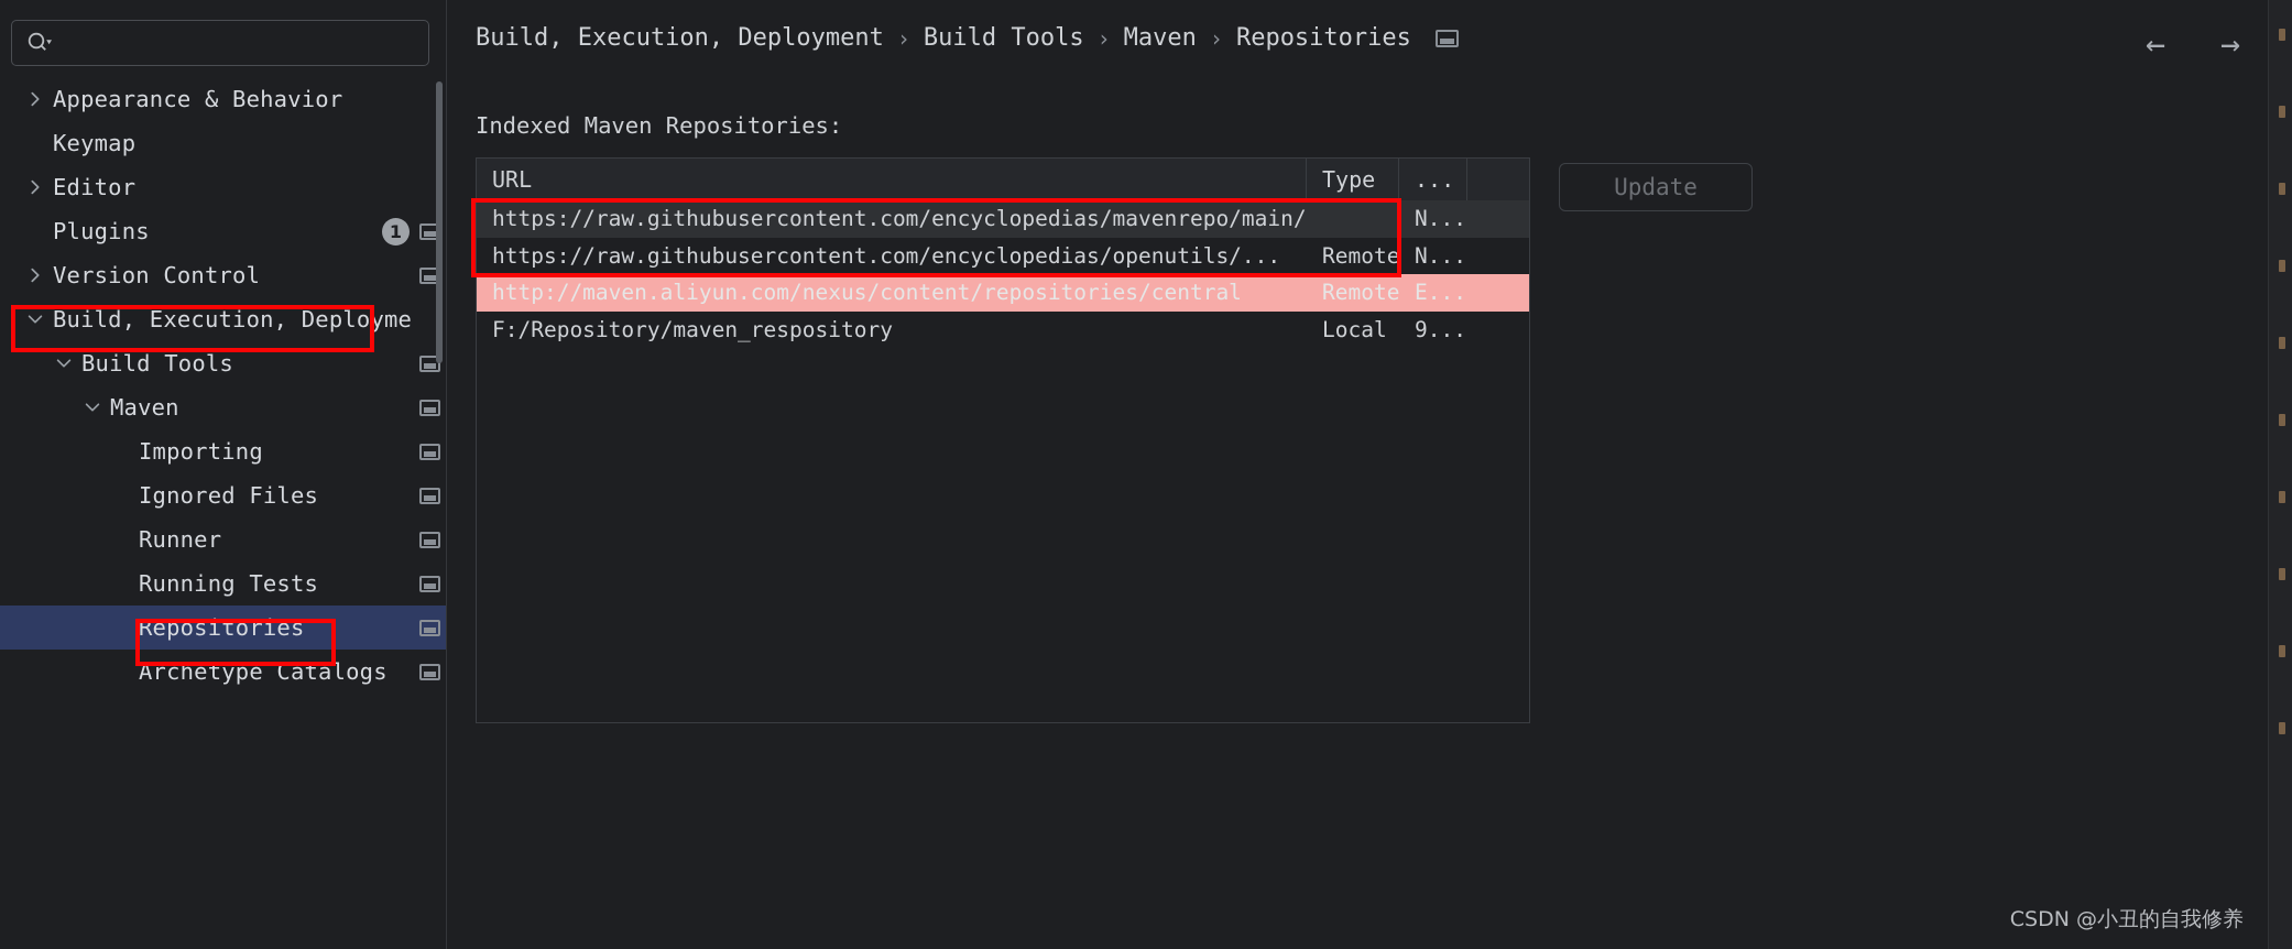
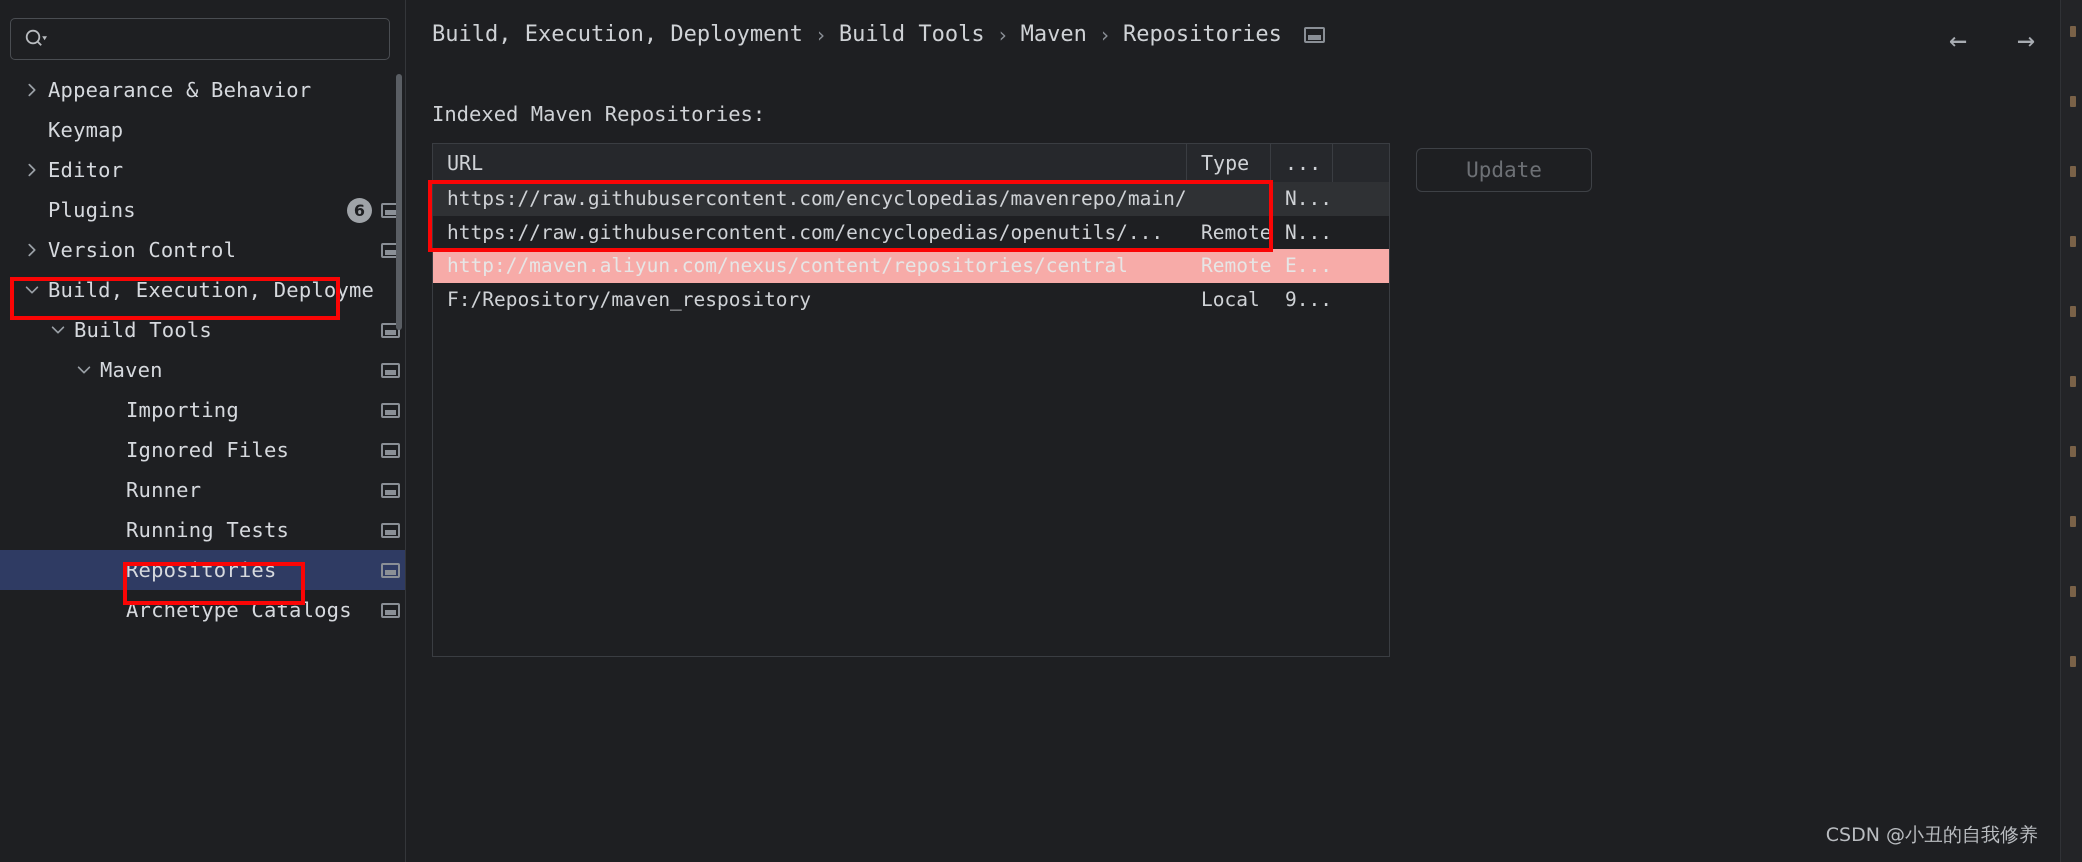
  Appearance & Behavior
  Keymap
  Editor
  Plugins
- 1
+ 6
  Version Control
  Build, Execution, Deployme
  Build Tools
  Maven
  Importing
  Ignored Files
  Runner
  Running Tests
  Repositories
  Archetype Catalogs
  Build, Execution, Deployment
  ›
  Build Tools
  ›
  Maven
  ›
  Repositories
  ←
  →
  Indexed Maven Repositories:
  URL
  Type
  ...
  https://raw.githubusercontent.com/encyclopedias/mavenrepo/main/
  N...
  https://raw.githubusercontent.com/encyclopedias/openutils/...
  Remote
  N...
  http://maven.aliyun.com/nexus/content/repositories/central
  Remote
  E...
  F:/Repository/maven_respository
  Local
  9...
  Update
  CSDN @小丑的自我修养
